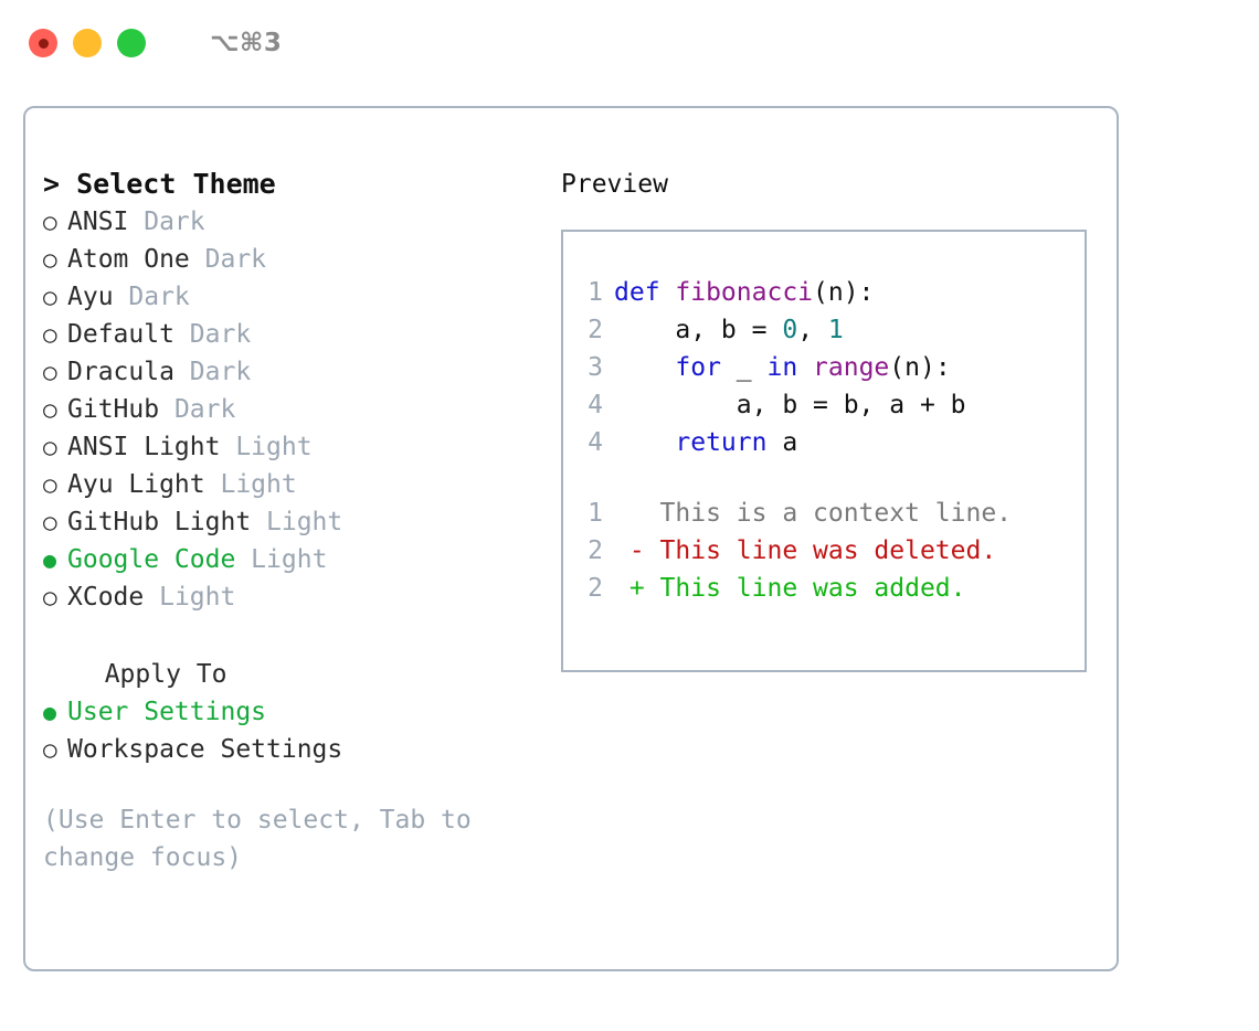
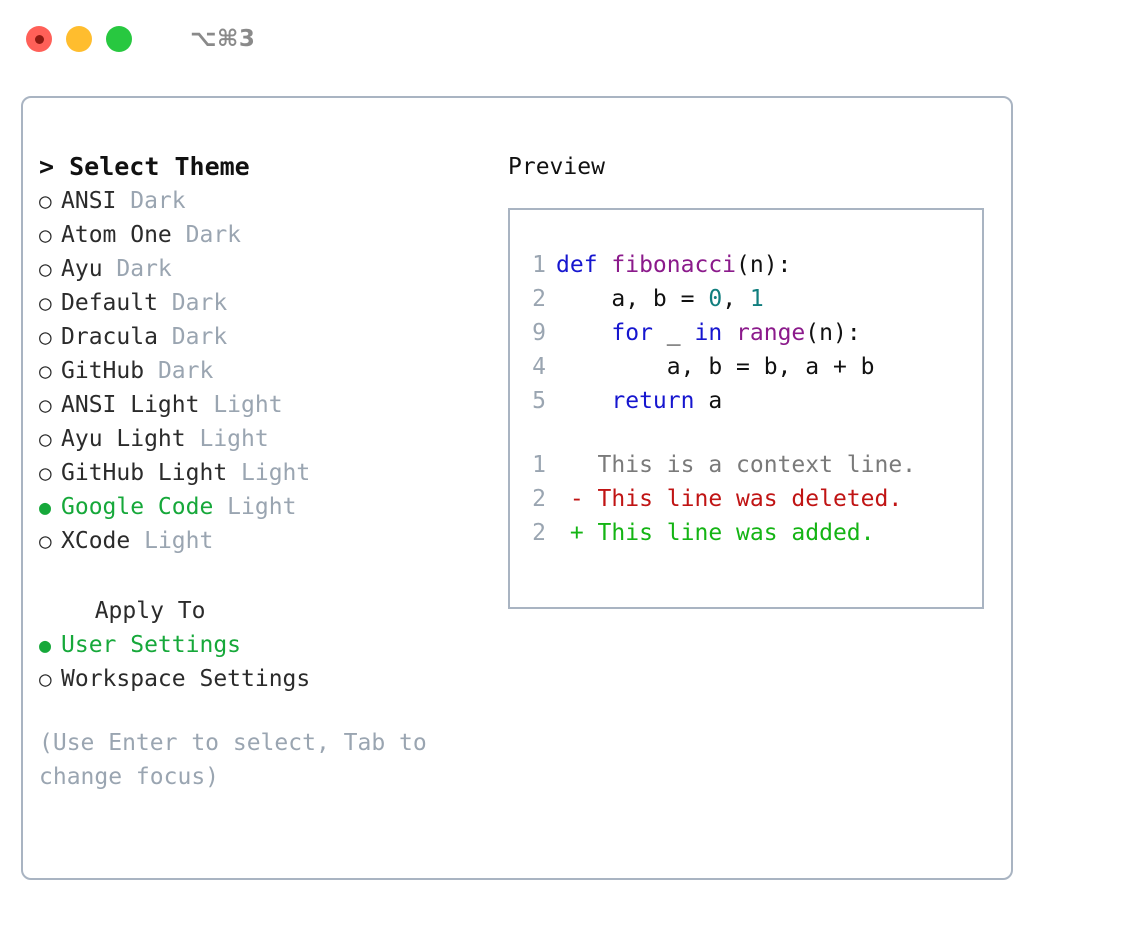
  ⌥⌘3
  > Select Theme
  ○ ANSI Dark
  ○ Atom One Dark
  ○ Ayu Dark
  ○ Default Dark
  ○ Dracula Dark
  ○ GitHub Dark
  ○ ANSI Light Light
  ○ Ayu Light Light
  ○ GitHub Light Light
  ● Google Code Light
  ○ XCode Light
  Apply To
  ● User Settings
  ○ Workspace Settings
  (Use Enter to select, Tab to change focus)
  Preview
  1 def fibonacci(n):
  2 a, b = 0, 1
- 3 for _ in range(n):
+ 9 for _ in range(n):
  4 a, b = b, a + b
- 4 return a
+ 5 return a
  1 This is a context line.
  2 - This line was deleted.
  2 + This line was added.
